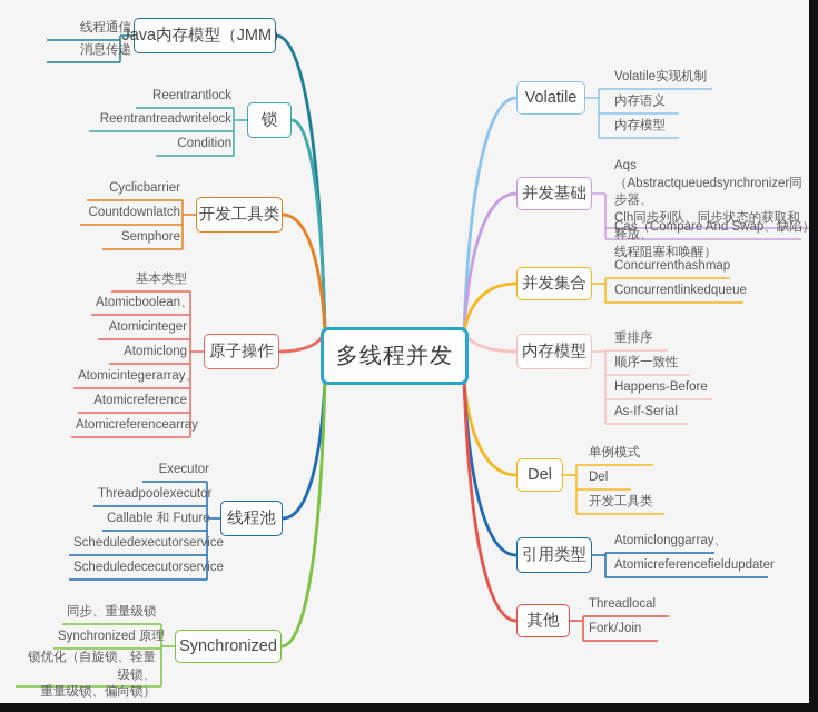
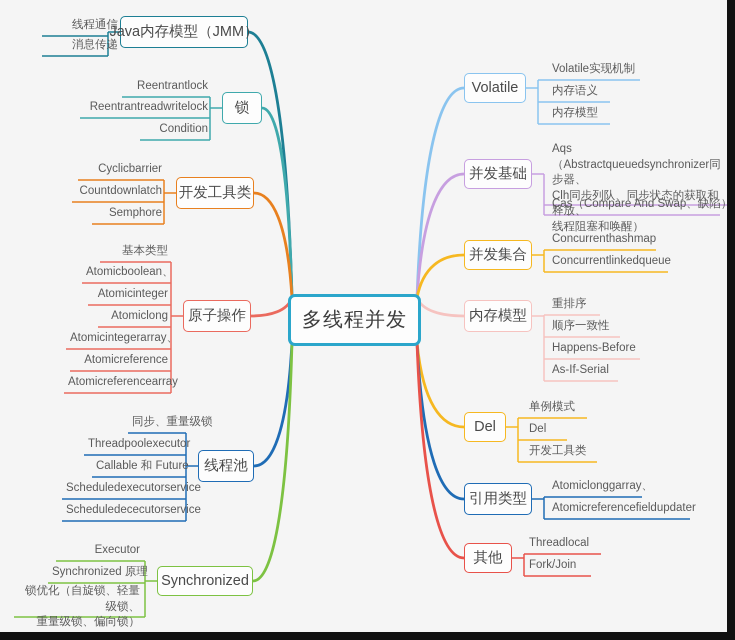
  多线程并发
  Java内存模型（JMM）
  线程通信
  消息传递
  锁
  Reentrantlock
  Reentrantreadwritelock
  Condition
  开发工具类
  Cyclicbarrier
  Countdownlatch
  Semphore
  原子操作
  基本类型
  Atomicboolean、
  Atomicinteger
  Atomiclong
  Atomicintegerarray、
  Atomicreference
  Atomicreferencearray
  线程池
- Executor
+ 同步、重量级锁
  Threadpoolexecutor
  Callable 和 Future
  Scheduledexecutorservice
  Scheduledececutorservice
  Synchronized
- 同步、重量级锁
+ Executor
  Synchronized 原理
  锁优化（自旋锁、轻量级锁、
  重量级锁、偏向锁）
  Volatile
  Volatile实现机制
  内存语义
  内存模型
  并发基础
  Aqs
  （Abstractqueuedsynchronizer同步器、
  Clh同步列队、同步状态的获取和释放、
  线程阻塞和唤醒）
  Cas（Compare And Swap、缺陷
  并发集合
  Concurrenthashmap
  Concurrentlinkedqueue
  内存模型
  重排序
  顺序一致性
  Happens-Before
  As-If-Serial
  Del
  单例模式
  Del
  开发工具类
  引用类型
  Atomiclonggarray、
  Atomicreferencefieldupdater
  其他
  Threadlocal
  Fork/Join
